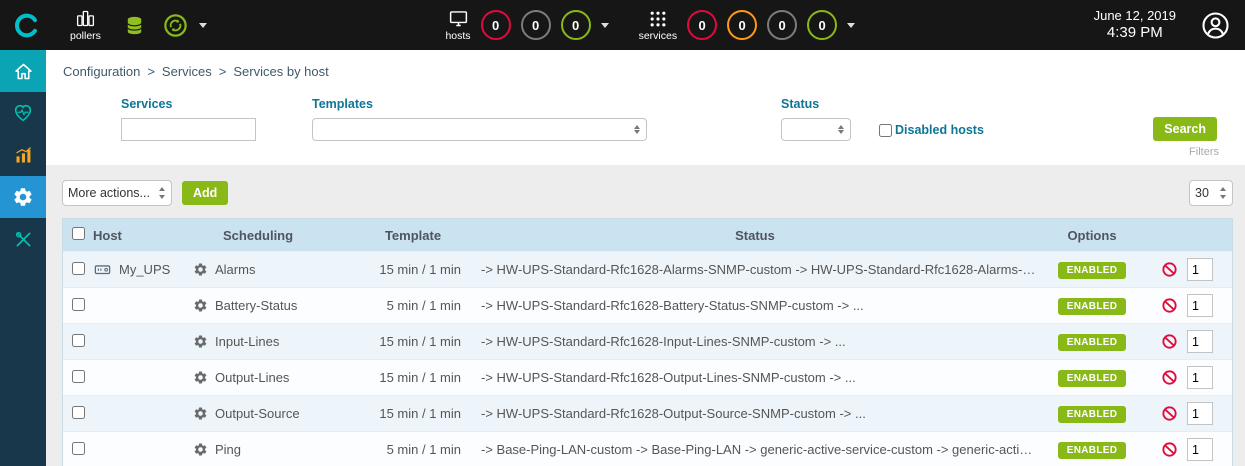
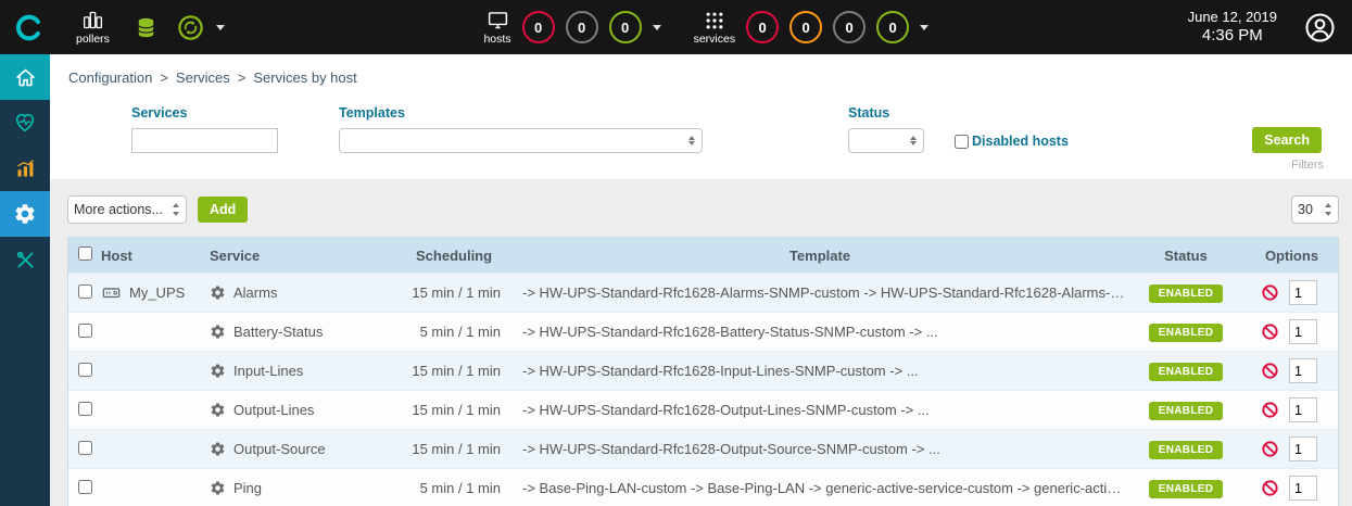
  pollers
  hosts
  0
  0
  0
  services
  0
  0
  0
  0
  June 12, 2019
- 4:39 PM
+ 4:36 PM
  Configuration > Services > Services by host
  Services
  Templates
  Status
  Disabled hosts
  Search
  Filters
  More actions...
  Add
  30
  Host
+ Service
  Scheduling
  Template
  Status
  Options
  My_UPS
  Alarms
  15 min / 1 min
  -> HW-UPS-Standard-Rfc1628-Alarms-SNMP-custom -> HW-UPS-Standard-Rfc1628-Alarms-SN
  ENABLED
  1
  Battery-Status
  5 min / 1 min
  -> HW-UPS-Standard-Rfc1628-Battery-Status-SNMP-custom -> ...
  ENABLED
  1
  Input-Lines
  15 min / 1 min
  -> HW-UPS-Standard-Rfc1628-Input-Lines-SNMP-custom -> ...
  ENABLED
  1
  Output-Lines
  15 min / 1 min
  -> HW-UPS-Standard-Rfc1628-Output-Lines-SNMP-custom -> ...
  ENABLED
  1
  Output-Source
  15 min / 1 min
  -> HW-UPS-Standard-Rfc1628-Output-Source-SNMP-custom -> ...
  ENABLED
  1
  Ping
  5 min / 1 min
  -> Base-Ping-LAN-custom -> Base-Ping-LAN -> generic-active-service-custom -> generic-active-
  ENABLED
  1
